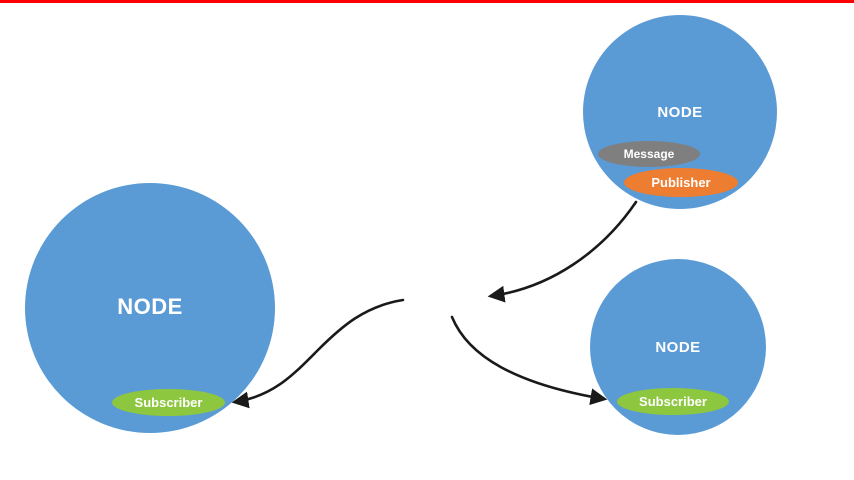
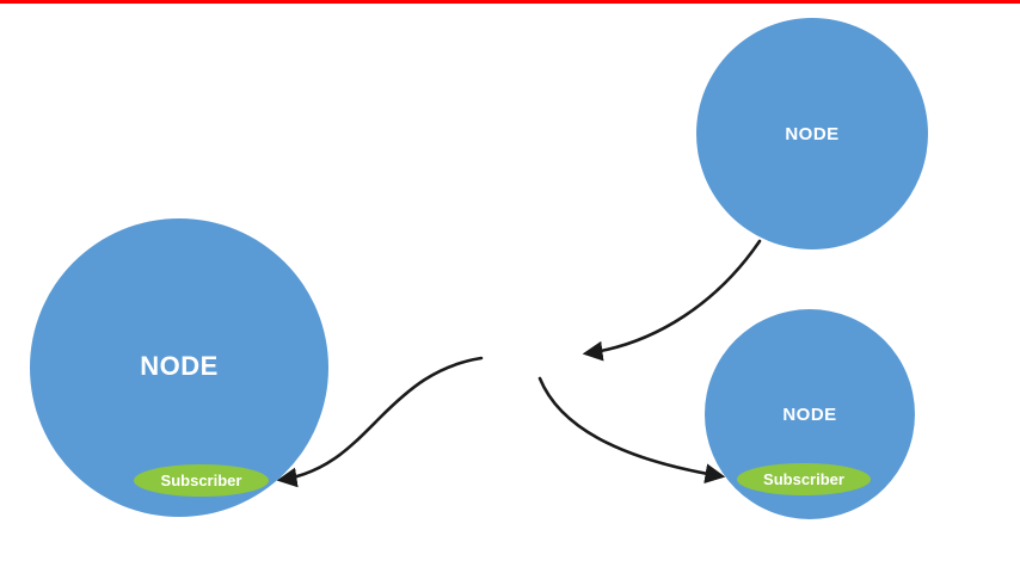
  NODE
  Subscriber
  NODE
- Message
- Publisher
  NODE
  Subscriber
